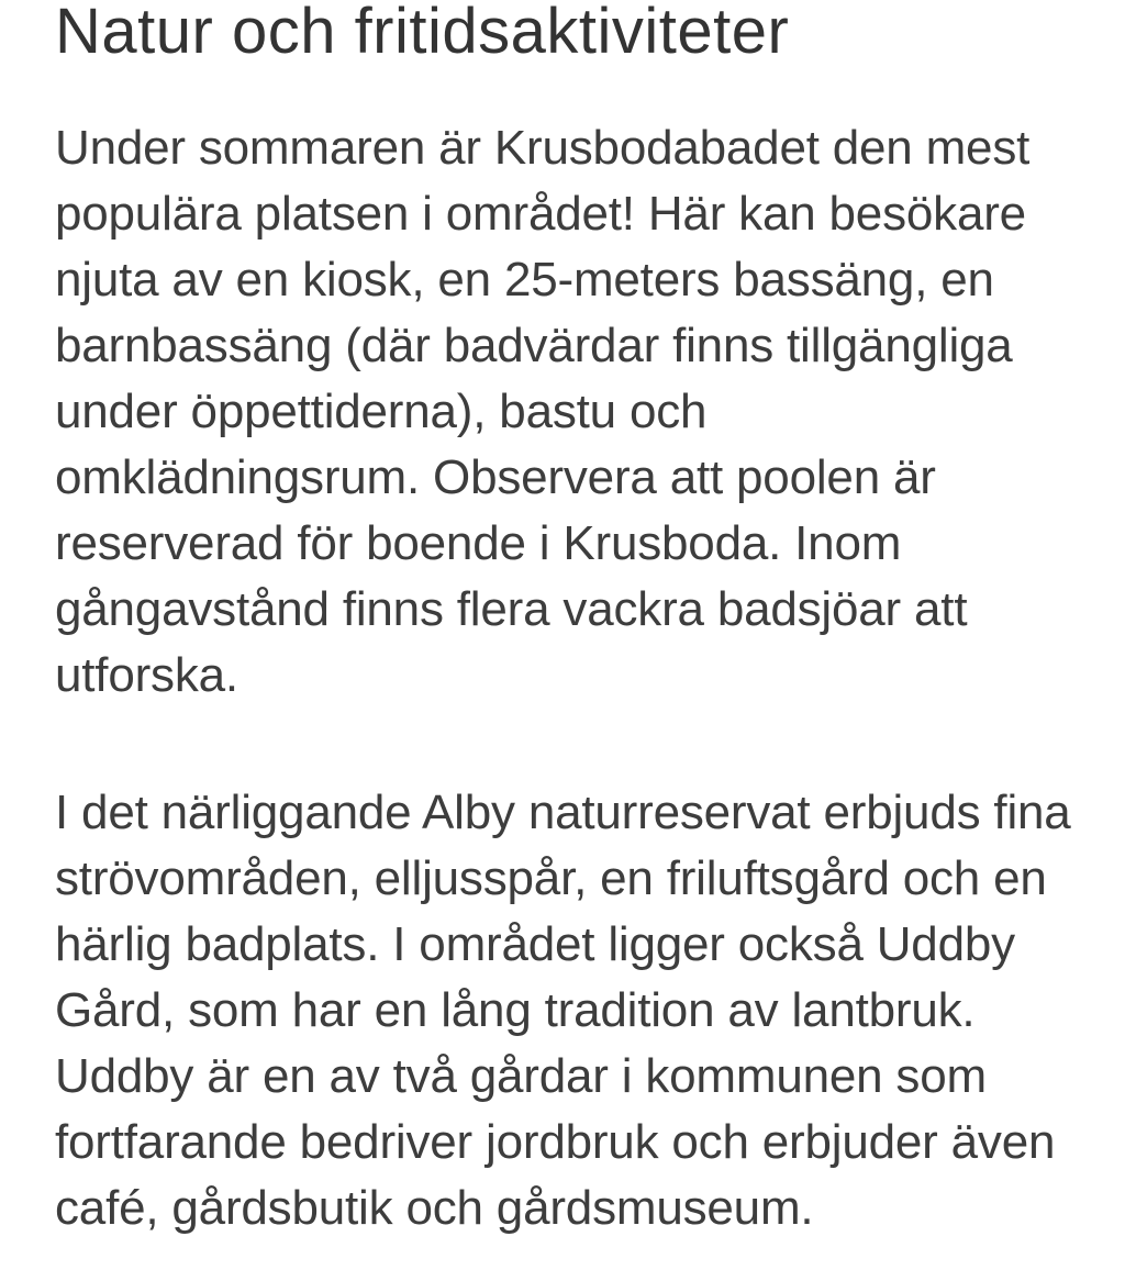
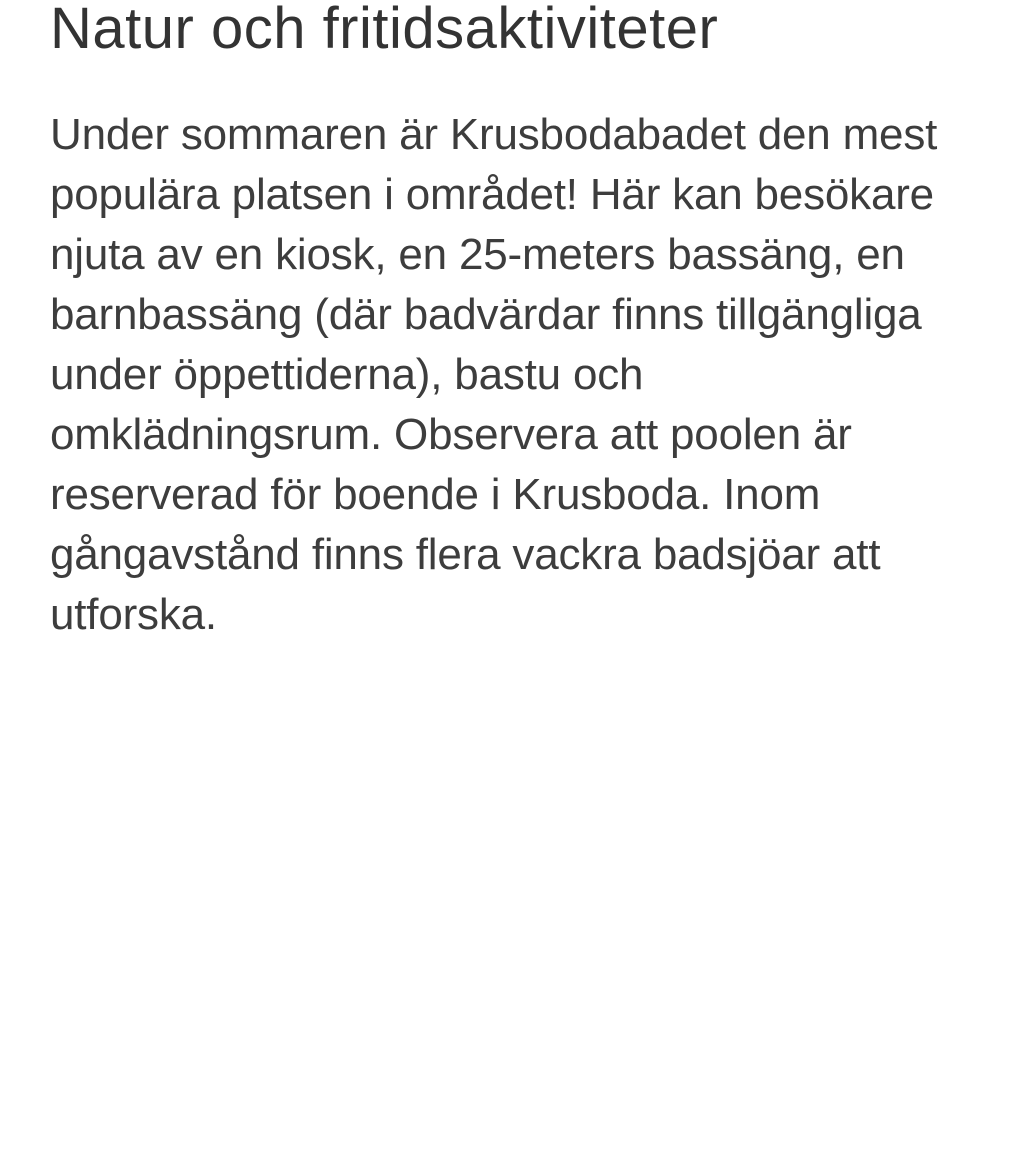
  Natur och fritidsaktiviteter
  Under sommaren är Krusbodabadet den mest
  populära platsen i området! Här kan besökare
  njuta av en kiosk, en 25-meters bassäng, en
  barnbassäng (där badvärdar finns tillgängliga
  under öppettiderna), bastu och
  omklädningsrum. Observera att poolen är
  reserverad för boende i Krusboda. Inom
  gångavstånd finns flera vackra badsjöar att
  utforska.
- I det närliggande Alby naturreservat erbjuds fina
- strövområden, elljusspår, en friluftsgård och en
- härlig badplats. I området ligger också Uddby
- Gård, som har en lång tradition av lantbruk.
- Uddby är en av två gårdar i kommunen som
- fortfarande bedriver jordbruk och erbjuder även
- café, gårdsbutik och gårdsmuseum.
